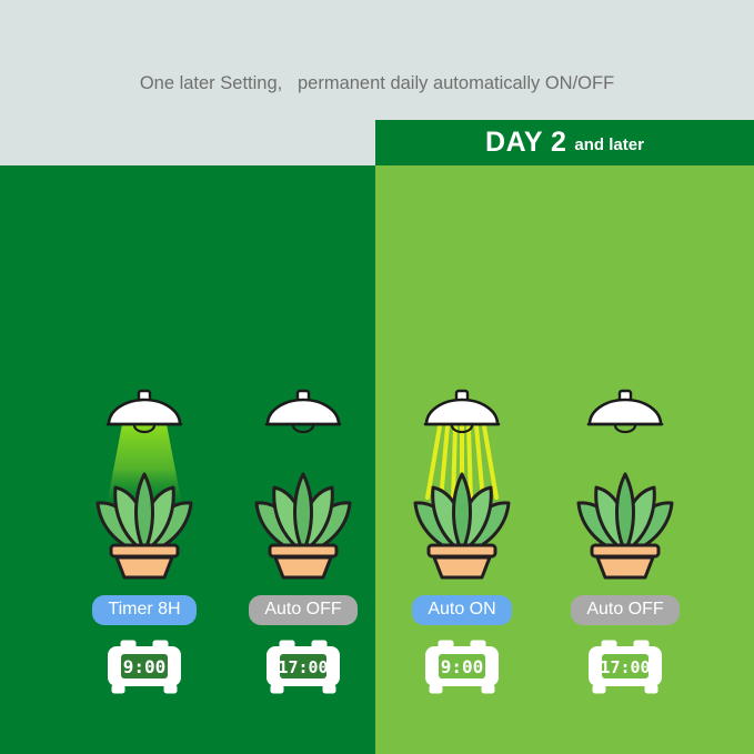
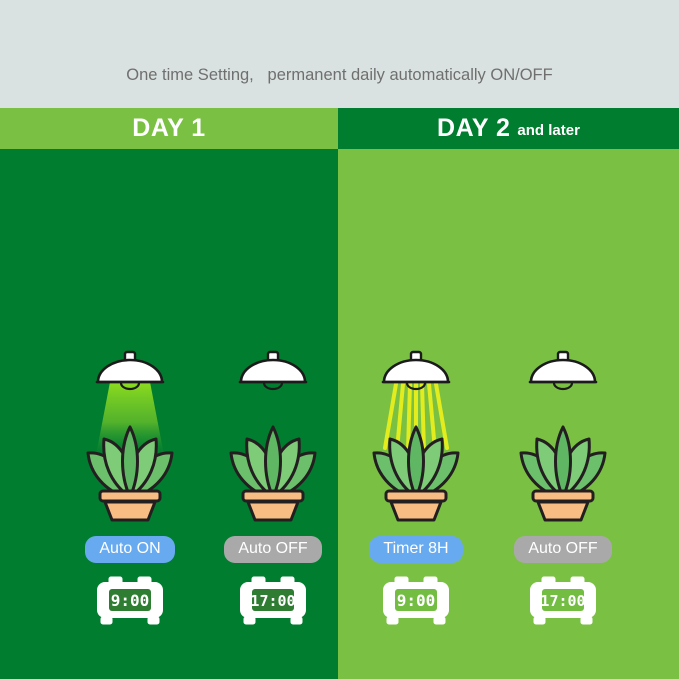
- One later Setting, permanent daily automatically ON/OFF
+ One time Setting, permanent daily automatically ON/OFF
+ DAY 1
  DAY 2
  and later
- Timer 8H
+ Auto ON
  9:00
  Auto OFF
  17:00
- Auto ON
+ Timer 8H
  9:00
  Auto OFF
  17:00
